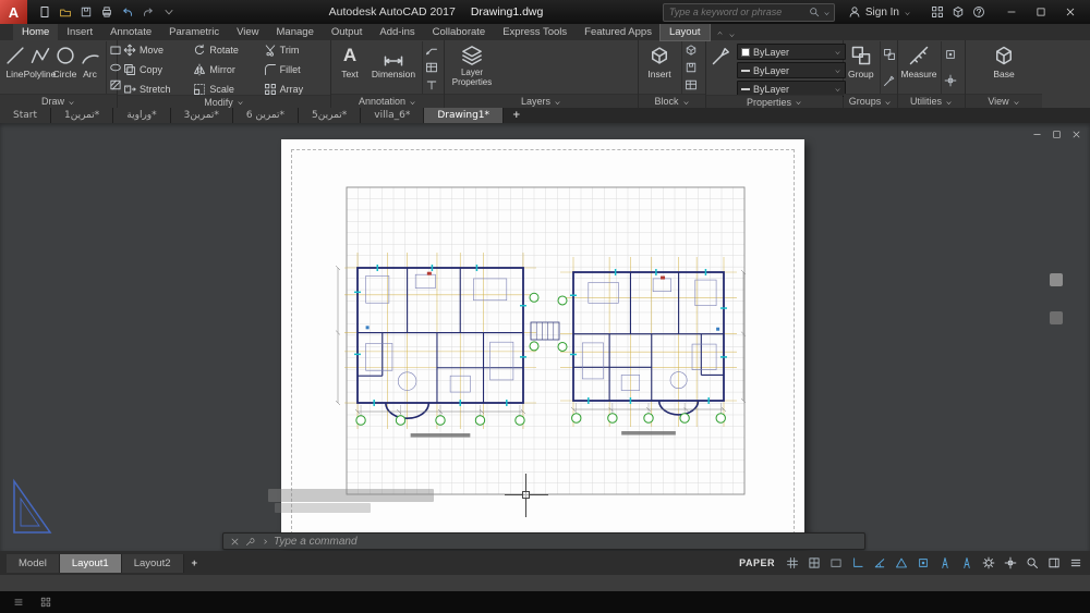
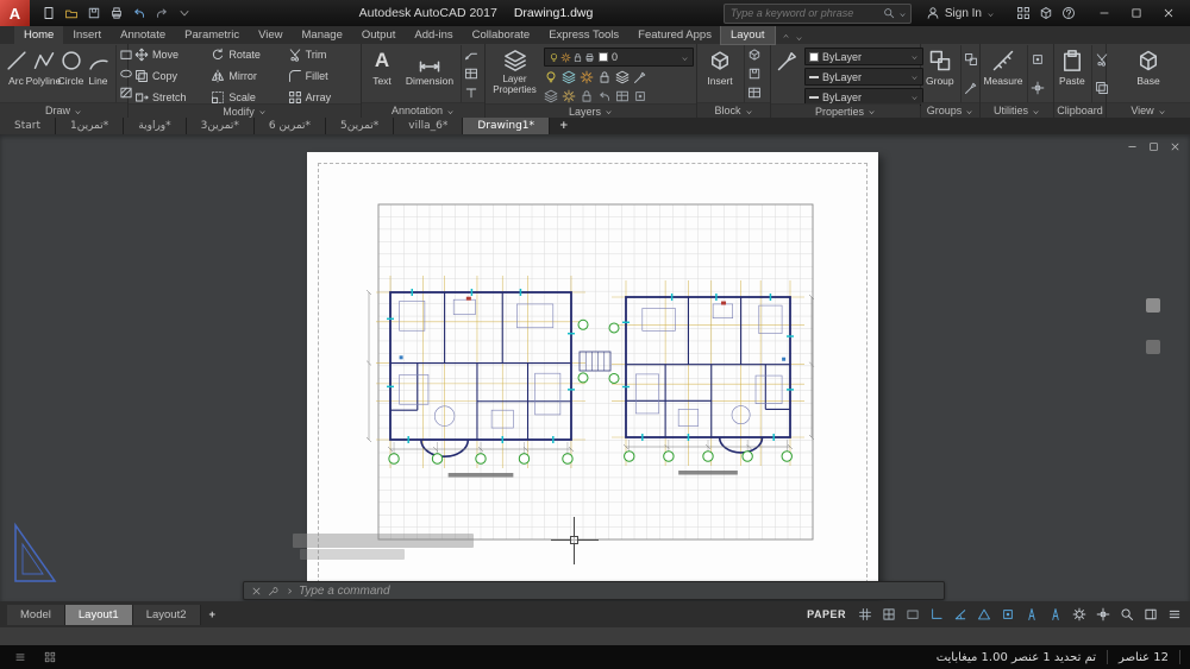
  A
  Autodesk AutoCAD 2017 Drawing1.dwg
  Type a keyword or phrase
  Sign In
  Home
  Insert
  Annotate
  Parametric
  View
  Manage
  Output
  Add-ins
  Collaborate
  Express Tools
  Featured Apps
  Layout
- Line
+ Arc
  Polyline
  Circle
- Arc
+ Line
  Draw
  Move
  Rotate
  Trim
  Copy
  Mirror
  Fillet
  Stretch
  Scale
  Array
  Modify
  A
  Text
  Dimension
  Annotation
  Layer Properties
+ 0
  Layers
  Insert
  Block
  ByLayer
  ByLayer
  ByLayer
  Properties
  Group
  Groups
  Measure
  Utilities
+ Paste
+ Clipboard
  Base
  View
  Start
  تمرين1*
  وراوية*
  تمرين3*
  تمرين 6*
  تمرين5*
  villa_6*
  Drawing1*
  +
  Type a command
  Model
  Layout1
  Layout2
  +
  PAPER
+ تم تحديد 1 عنصر 1.00 ميغابايت
+ 12 عناصر
